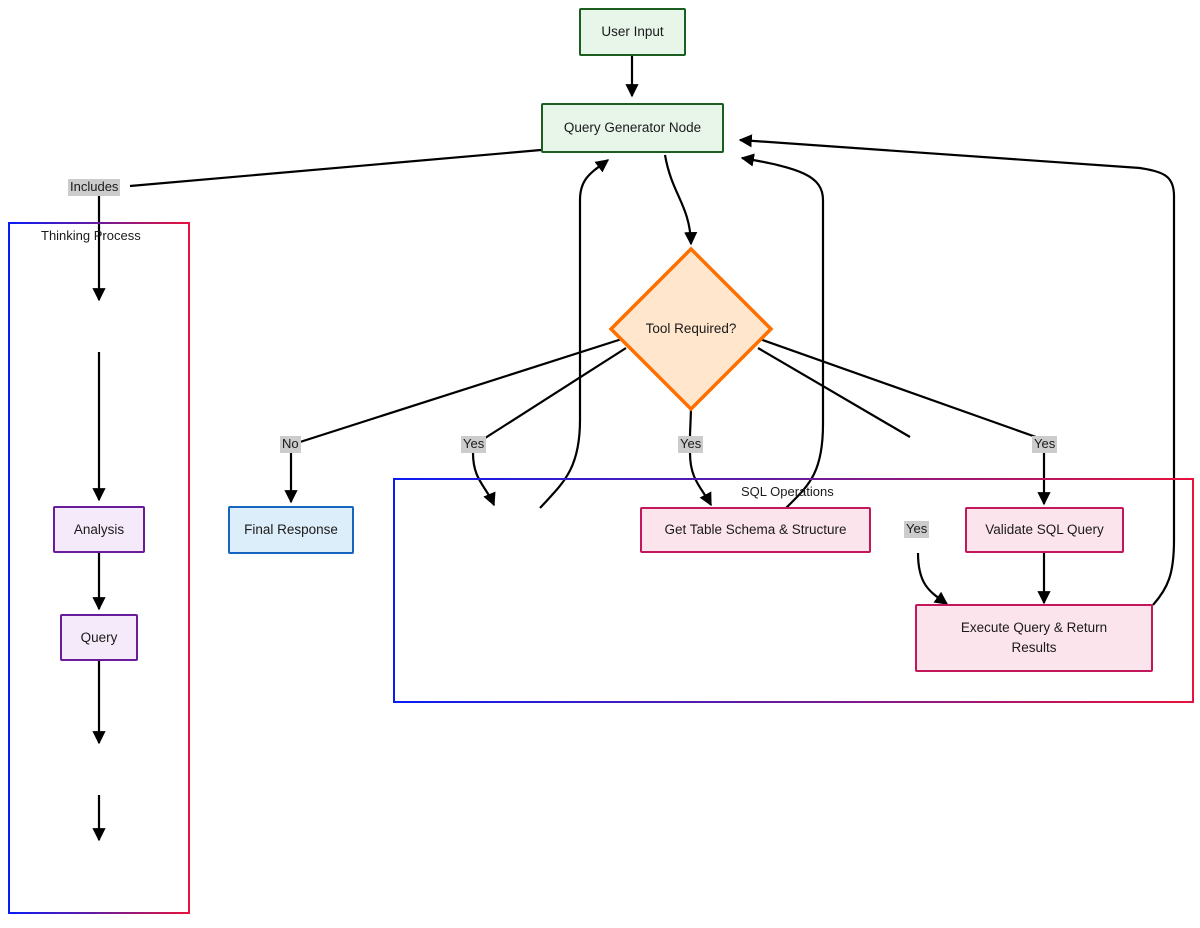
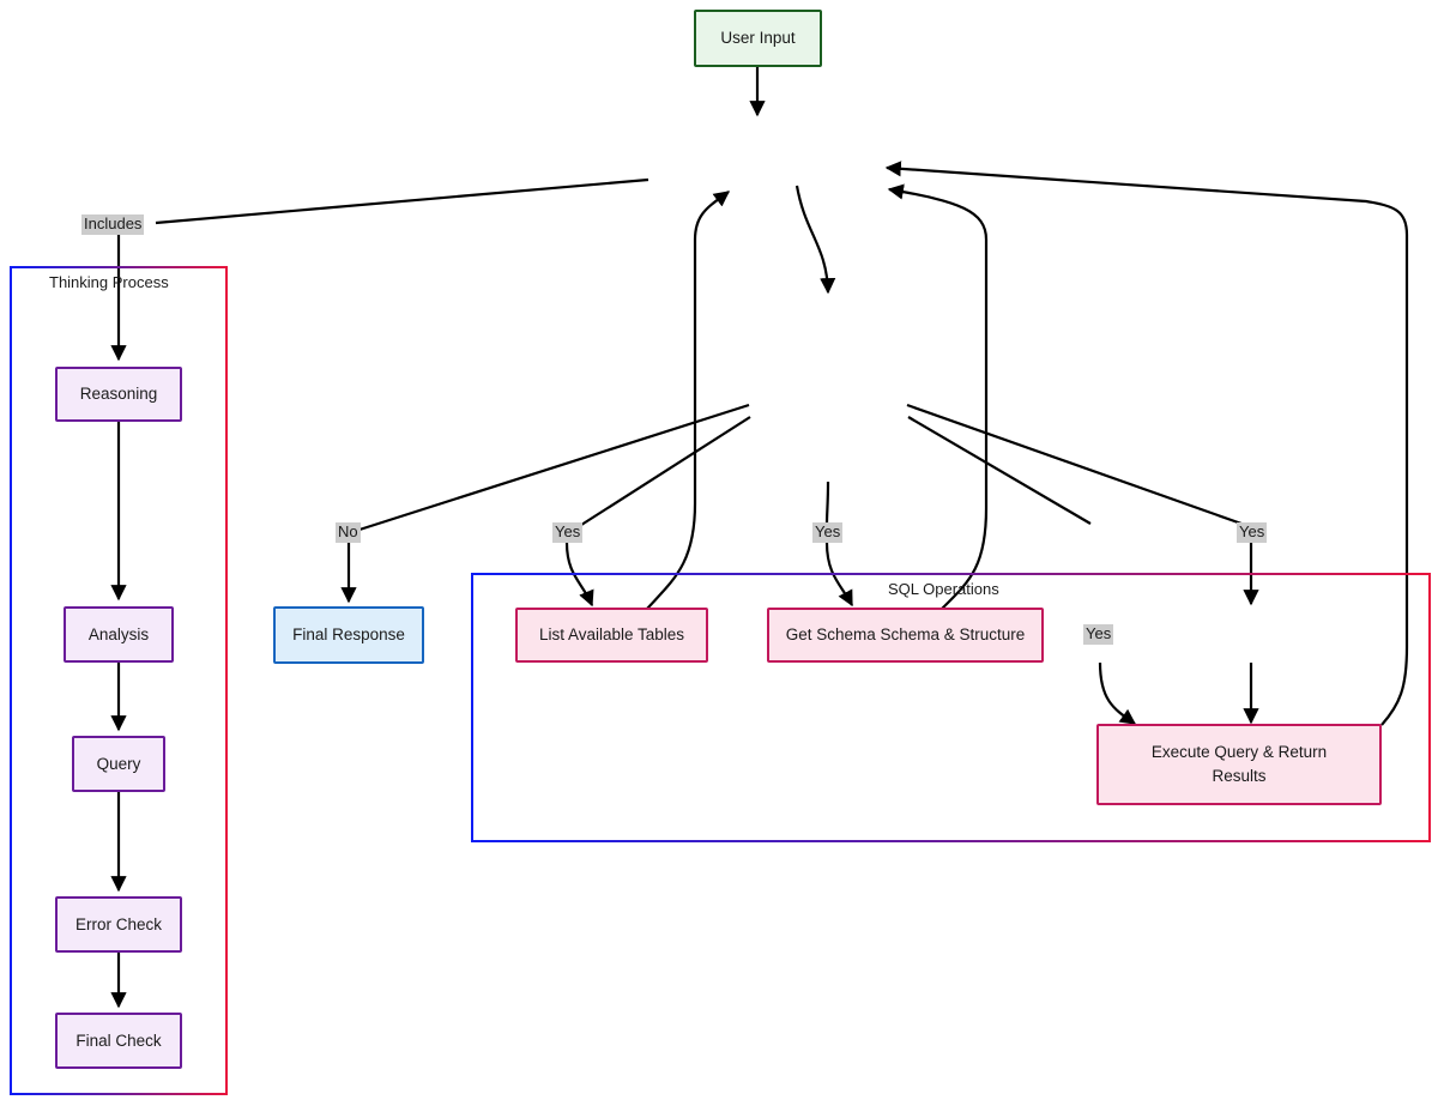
  Thinking Process
  SQL Operations
  User Input
- Query Generator Node
- Tool Required?
  Final Response
+ Reasoning
  Analysis
  Query
+ Error Check
+ Final Check
+ List Available Tables
- Get Table Schema & Structure
+ Get Schema Schema & Structure
- Validate SQL Query
  Execute Query & Return
  Results
  Includes
  No
  Yes
  Yes
  Yes
  Yes
